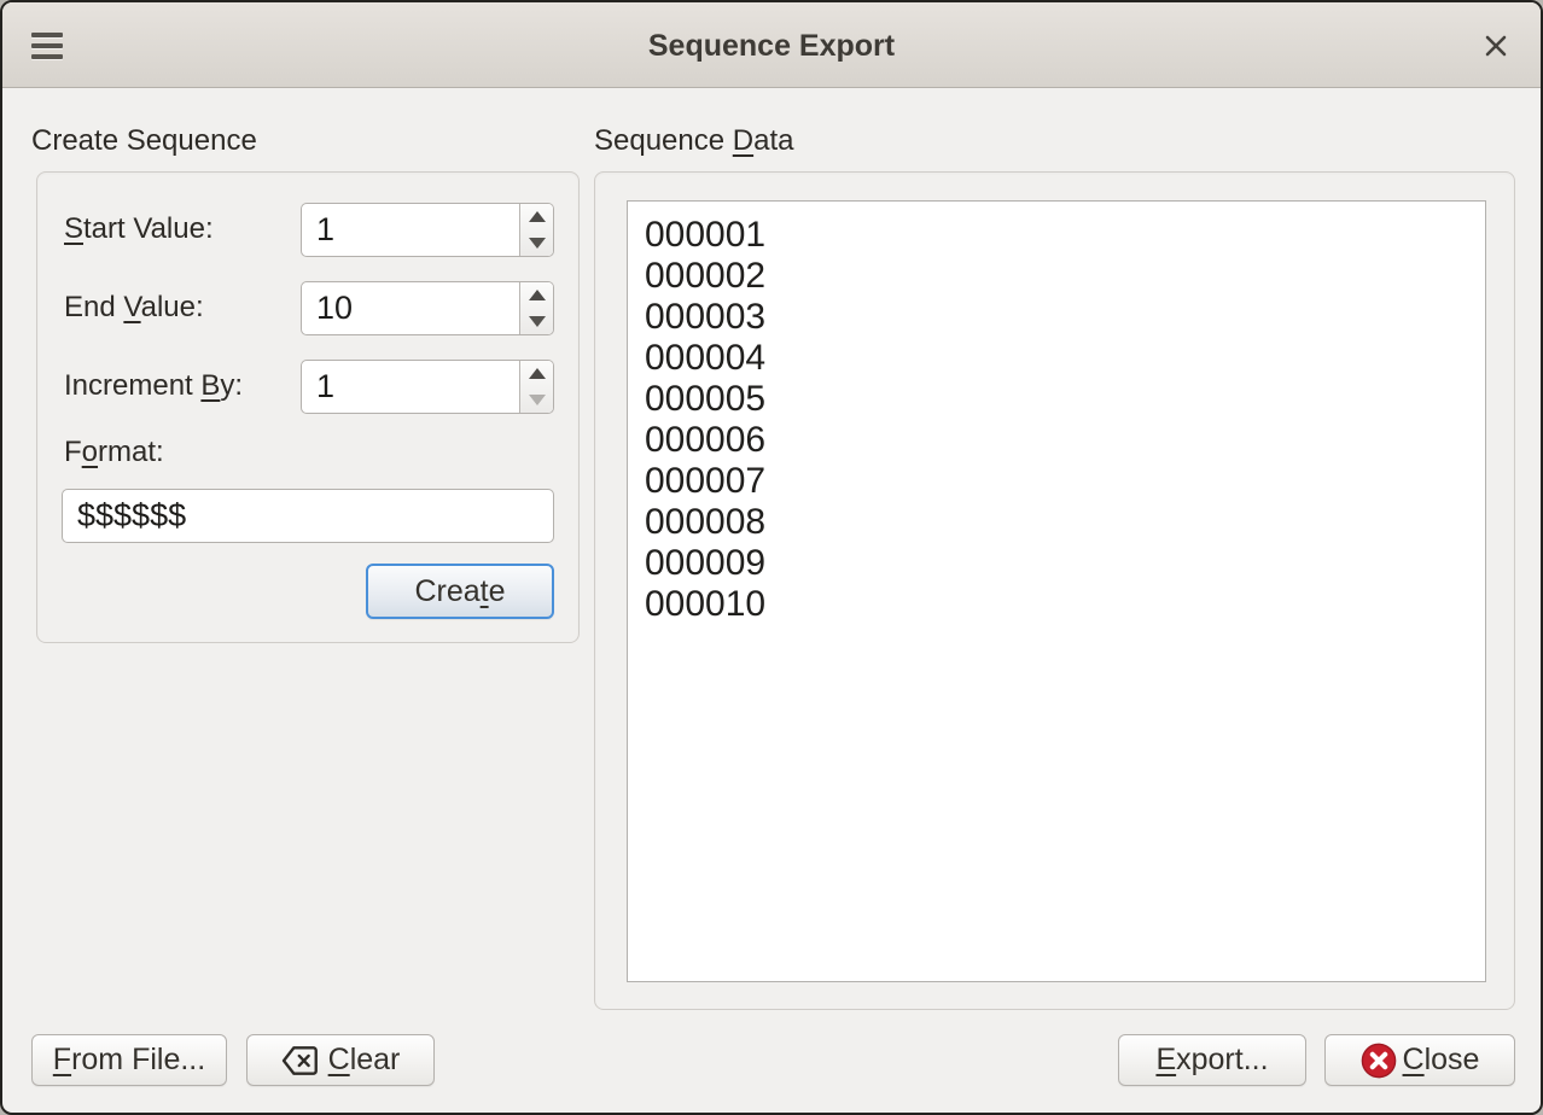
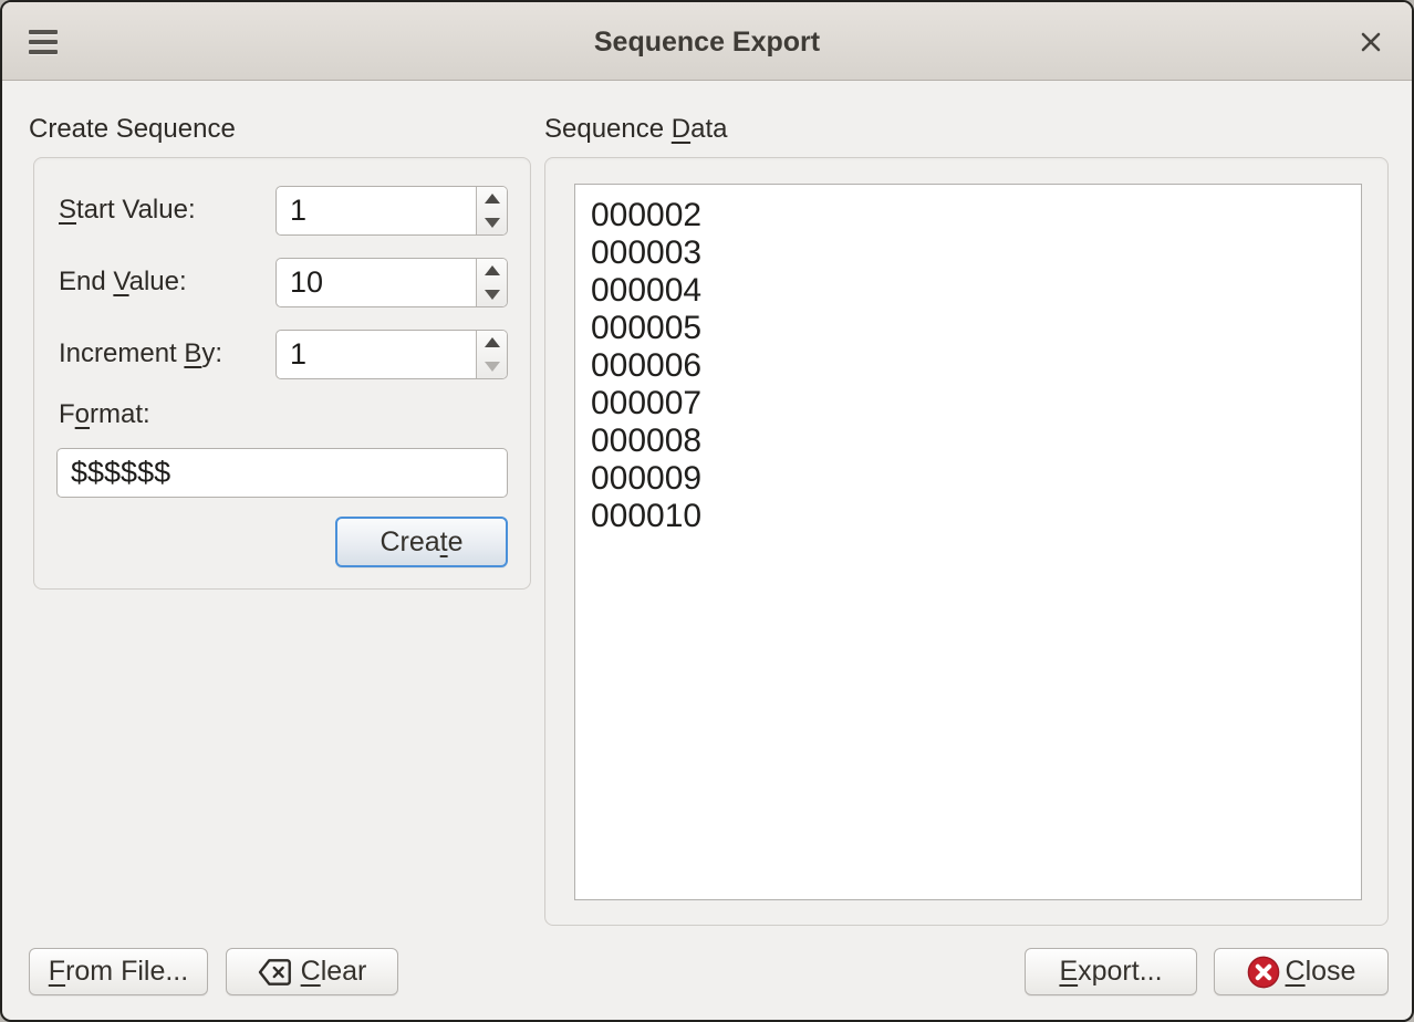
  Sequence Export
  Create Sequence
  Start Value:
  1
  End Value:
  10
  Increment By:
  1
  Format:
  $$$$$$
  Create
  Sequence Data
- 000001
  000002
  000003
  000004
  000005
  000006
  000007
  000008
  000009
  000010
  From File...
  Clear
  Export...
  Close
